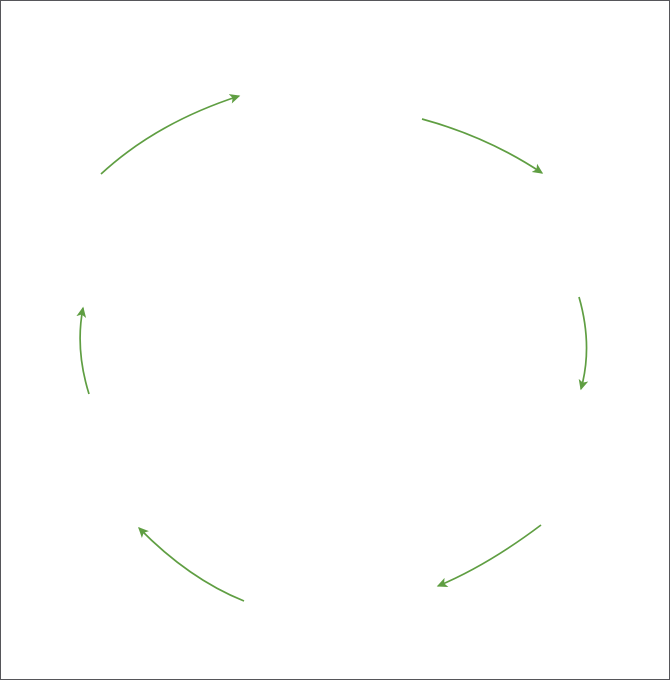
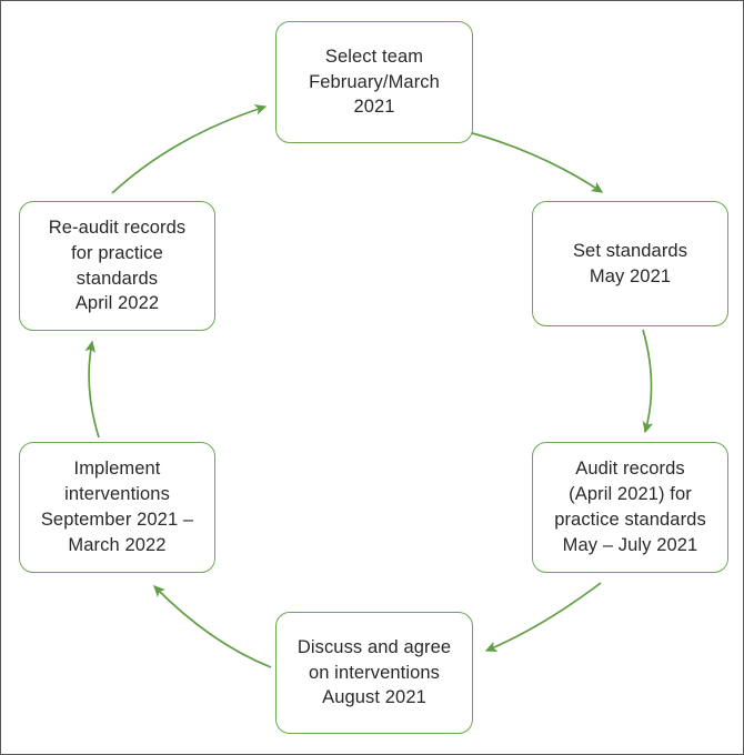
+ Select team
+ February/March
+ 2021
+ Set standards
+ May 2021
+ Audit records
+ (April 2021) for
+ practice standards
+ May – July 2021
+ Discuss and agree
+ on interventions
+ August 2021
+ Implement
+ interventions
+ September 2021 –
+ March 2022
+ Re-audit records
+ for practice
+ standards
+ April 2022
